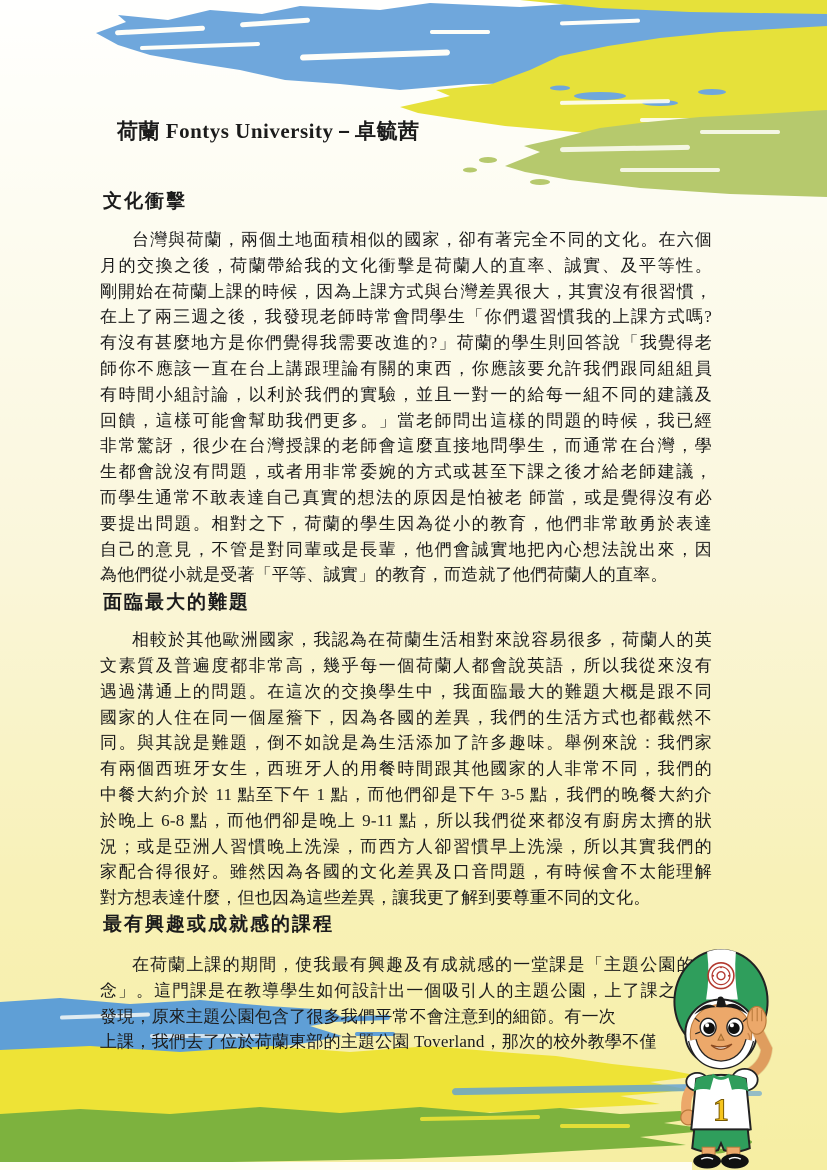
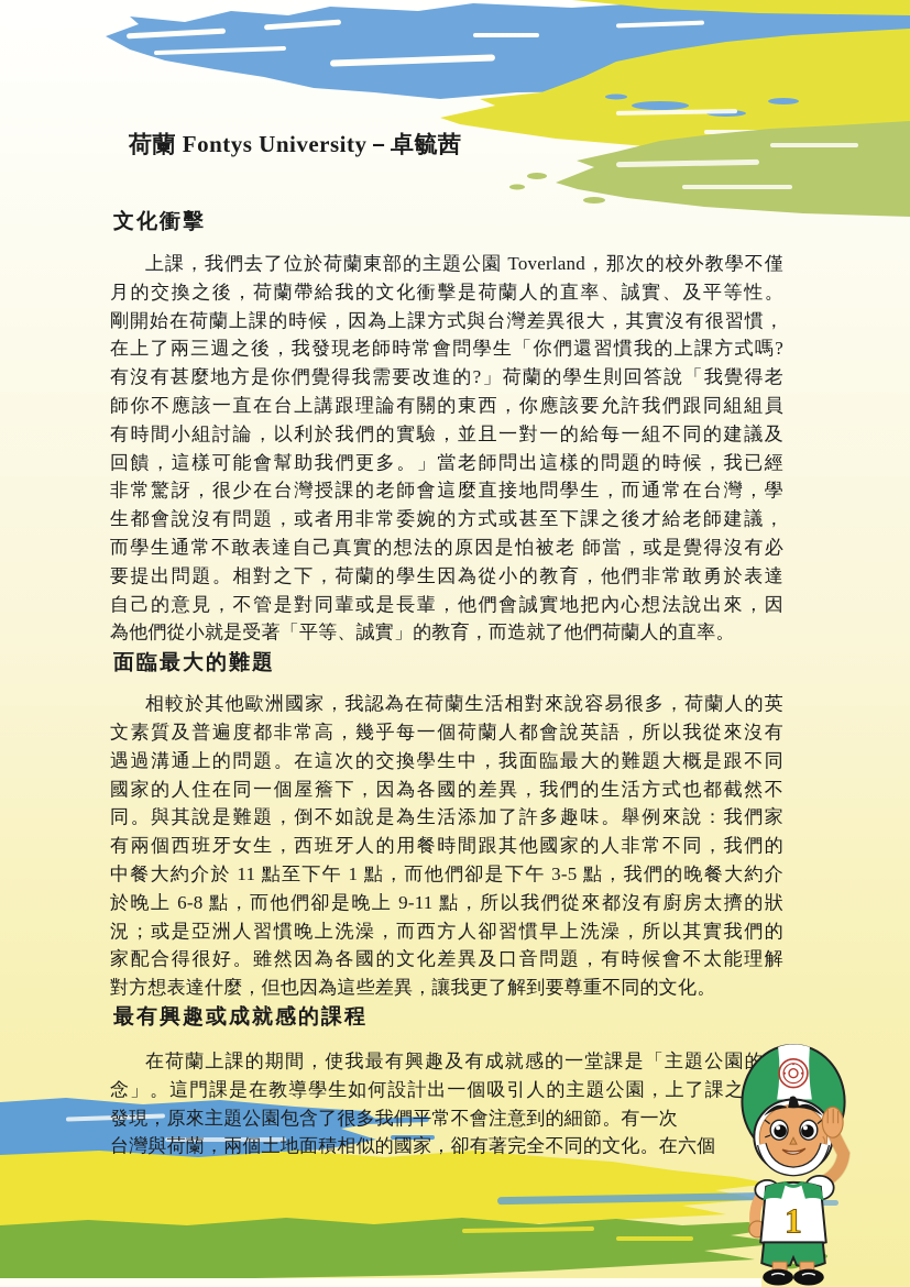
  荷蘭 Fontys University－卓毓茜
  文化衝擊
- 台灣與荷蘭，兩個土地面積相似的國家，卻有著完全不同的文化。在六個
+ 上課，我們去了位於荷蘭東部的主題公園 Toverland，那次的校外教學不僅
  月的交換之後，荷蘭帶給我的文化衝擊是荷蘭人的直率、誠實、及平等性。
  剛開始在荷蘭上課的時候，因為上課方式與台灣差異很大，其實沒有很習慣，
  在上了兩三週之後，我發現老師時常會問學生「你們還習慣我的上課方式嗎?
  有沒有甚麼地方是你們覺得我需要改進的?」荷蘭的學生則回答說「我覺得老
  師你不應該一直在台上講跟理論有關的東西，你應該要允許我們跟同組組員
  有時間小組討論，以利於我們的實驗，並且一對一的給每一組不同的建議及
  回饋，這樣可能會幫助我們更多。」當老師問出這樣的問題的時候，我已經
  非常驚訝，很少在台灣授課的老師會這麼直接地問學生，而通常在台灣，學
  生都會說沒有問題，或者用非常委婉的方式或甚至下課之後才給老師建議，
  而學生通常不敢表達自己真實的想法的原因是怕被老 師當，或是覺得沒有必
  要提出問題。相對之下，荷蘭的學生因為從小的教育，他們非常敢勇於表達
  自己的意見，不管是對同輩或是長輩，他們會誠實地把內心想法說出來，因
  為他們從小就是受著「平等、誠實」的教育，而造就了他們荷蘭人的直率。
  面臨最大的難題
  相較於其他歐洲國家，我認為在荷蘭生活相對來說容易很多，荷蘭人的英
  文素質及普遍度都非常高，幾乎每一個荷蘭人都會說英語，所以我從來沒有
  遇過溝通上的問題。在這次的交換學生中，我面臨最大的難題大概是跟不同
  國家的人住在同一個屋簷下，因為各國的差異，我們的生活方式也都截然不
  同。與其說是難題，倒不如說是為生活添加了許多趣味。舉例來說：我們家
  有兩個西班牙女生，西班牙人的用餐時間跟其他國家的人非常不同，我們的
  中餐大約介於 11 點至下午 1 點，而他們卻是下午 3-5 點，我們的晚餐大約介
  於晚上 6-8 點，而他們卻是晚上 9-11 點，所以我們從來都沒有廚房太擠的狀
  況；或是亞洲人習慣晚上洗澡，而西方人卻習慣早上洗澡，所以其實我們的
  家配合得很好。雖然因為各國的文化差異及口音問題，有時候會不太能理解
  對方想表達什麼，但也因為這些差異，讓我更了解到要尊重不同的文化。
  最有興趣或成就感的課程
  在荷蘭上課的期間，使我最有興趣及有成就感的一堂課是「主題公園的
  念」。這門課是在教導學生如何設計出一個吸引人的主題公園，上了課之
  發現，原來主題公園包含了很多我們平常不會注意到的細節。有一次
- 上課，我們去了位於荷蘭東部的主題公園 Toverland，那次的校外教學不僅
+ 台灣與荷蘭，兩個土地面積相似的國家，卻有著完全不同的文化。在六個
  1
